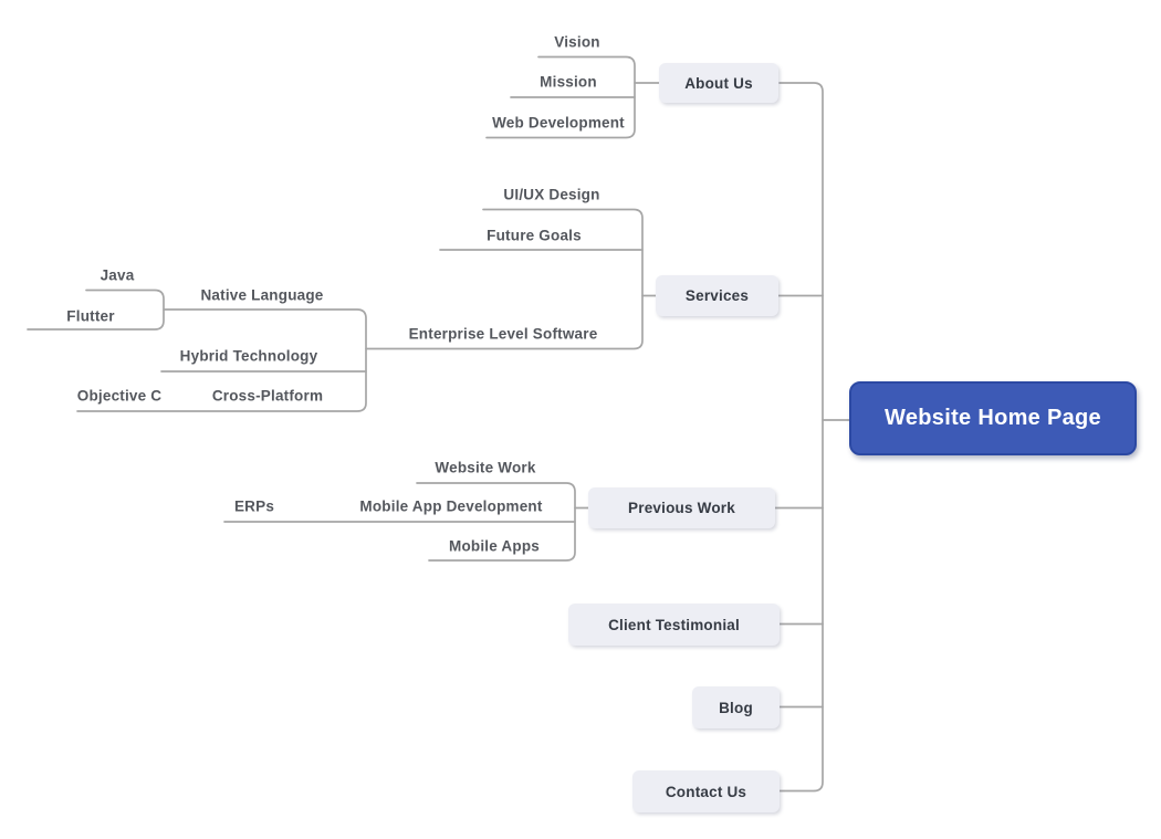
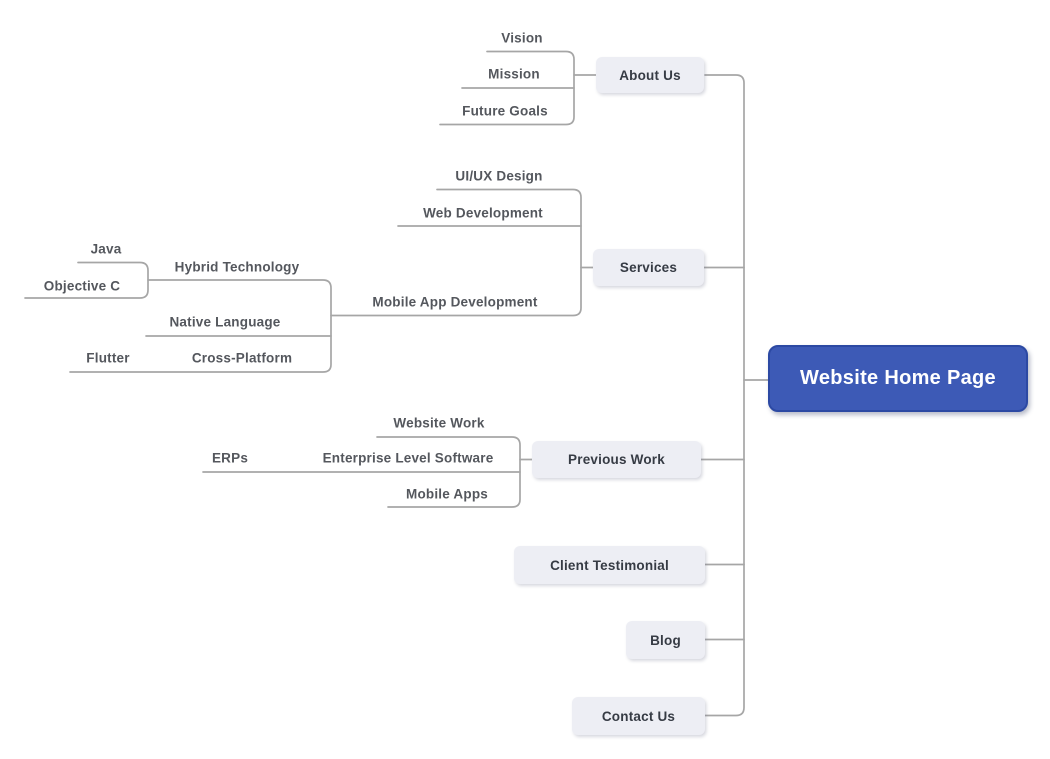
  Website Home Page
  About Us
  Services
  Previous Work
  Client Testimonial
  Blog
  Contact Us
  Vision
  Mission
- Web Development
+ Future Goals
  UI/UX Design
- Future Goals
+ Web Development
- Enterprise Level Software
+ Mobile App Development
- Native Language
+ Hybrid Technology
  Java
- Flutter
+ Objective C
- Hybrid Technology
+ Native Language
  Cross-Platform
- Objective C
+ Flutter
  Website Work
- Mobile App Development
+ Enterprise Level Software
  ERPs
  Mobile Apps
